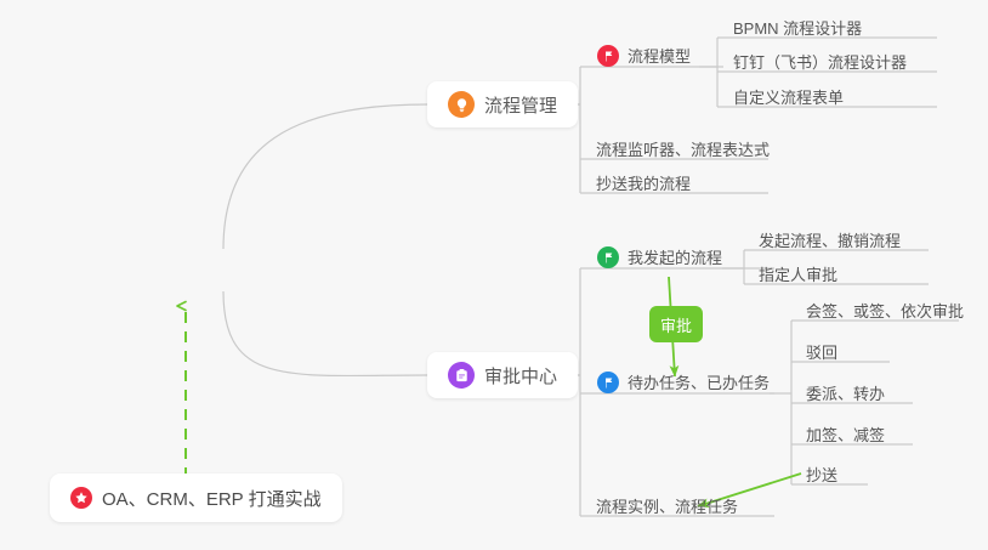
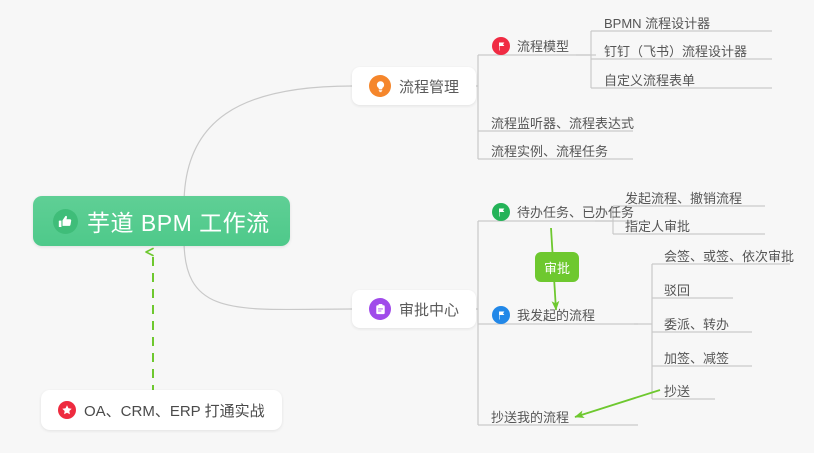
+ 芋道 BPM 工作流
  OA、CRM、ERP 打通实战
  流程管理
  流程模型
  BPMN 流程设计器
  钉钉（飞书）流程设计器
  自定义流程表单
  流程监听器、流程表达式
- 抄送我的流程
+ 流程实例、流程任务
  审批中心
- 我发起的流程
+ 待办任务、已办任务
  发起流程、撤销流程
  指定人审批
- 待办任务、已办任务
+ 我发起的流程
  会签、或签、依次审批
  驳回
  委派、转办
  加签、减签
  抄送
- 流程实例、流程任务
+ 抄送我的流程
  审批
